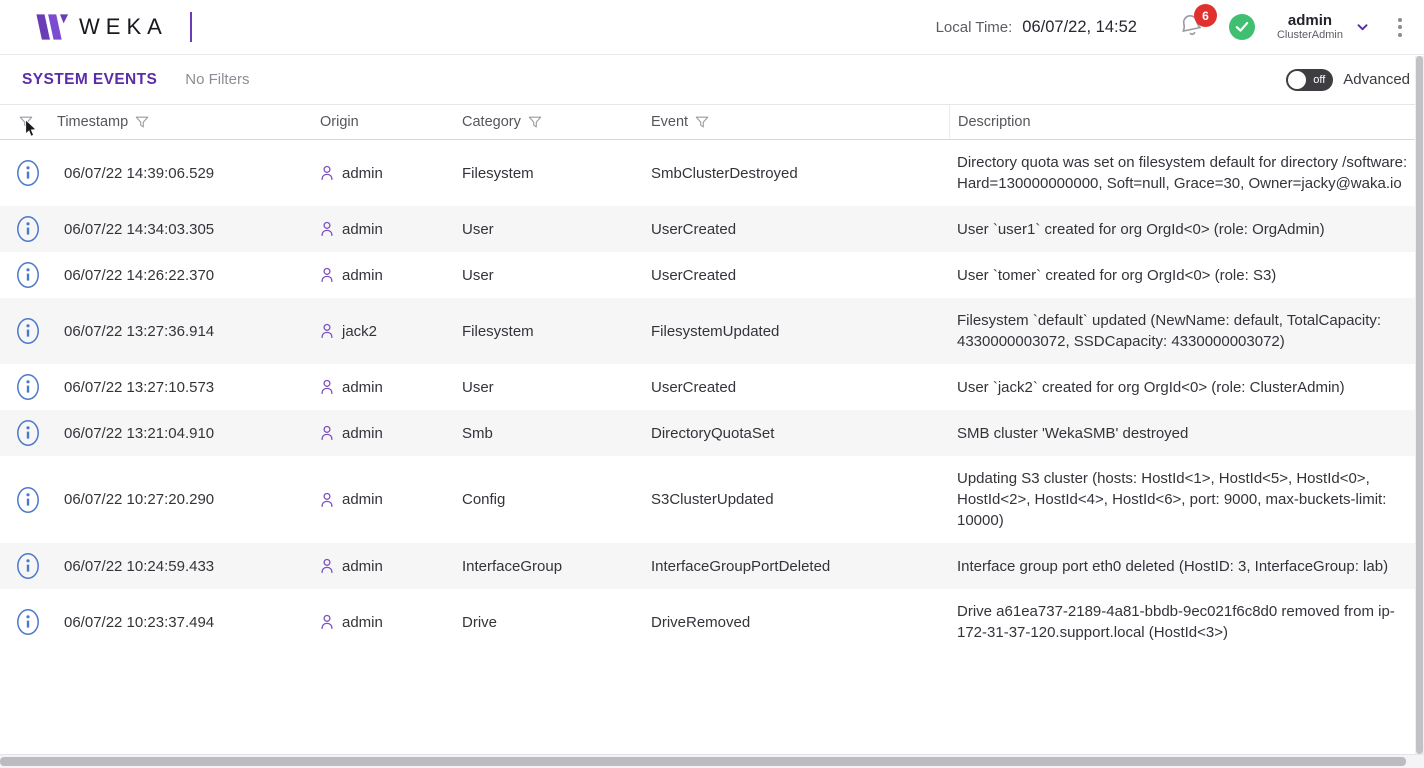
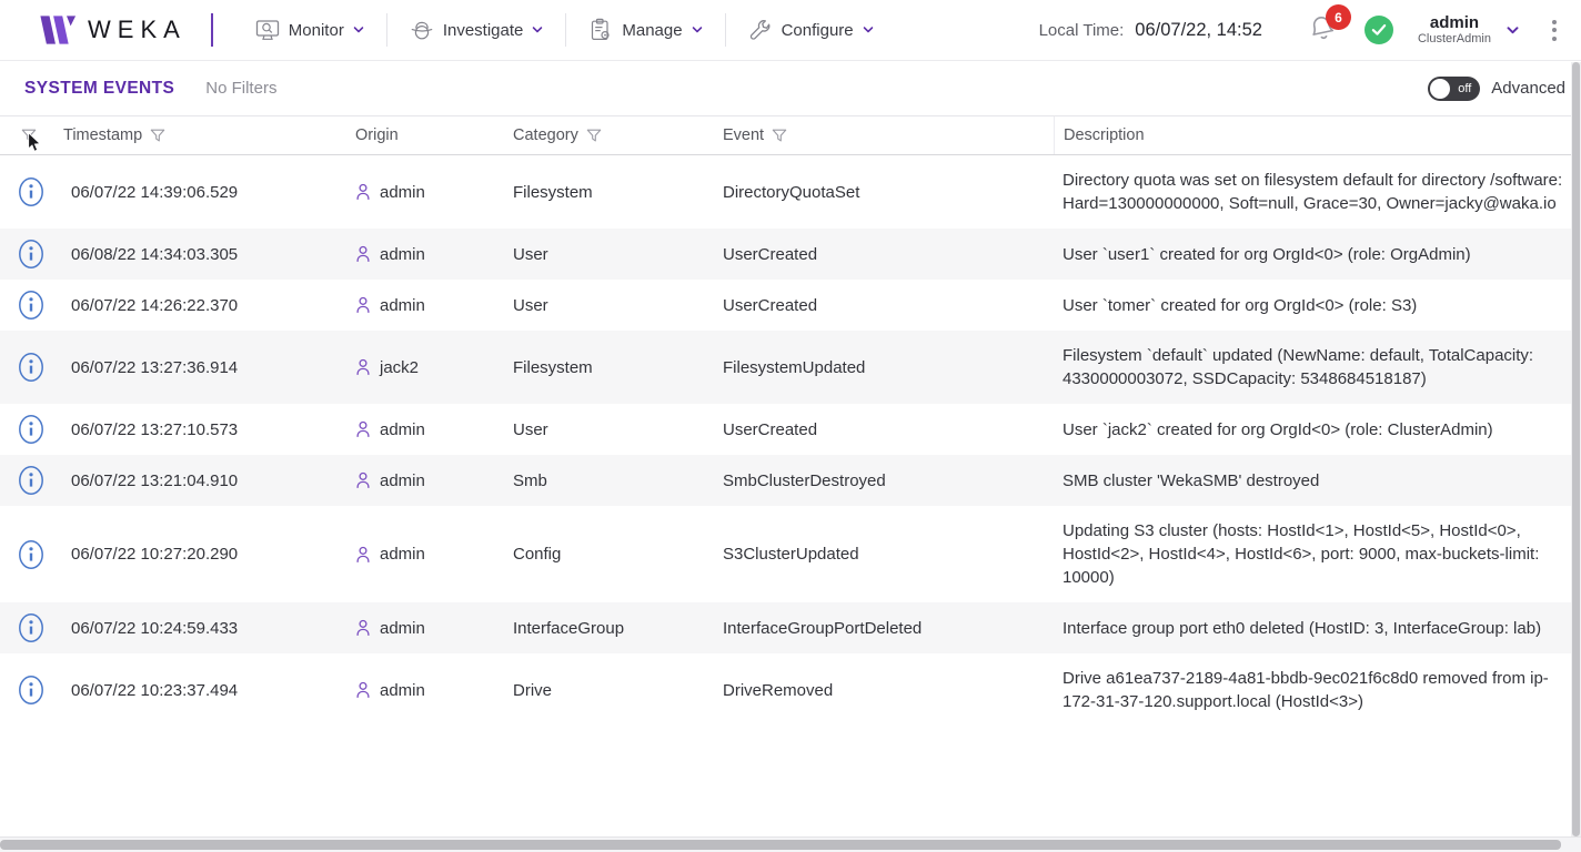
  WEKA
+ Monitor
+ Investigate
+ Manage
+ Configure
  Local Time:
  06/07/22, 14:52
  6
  admin
  ClusterAdmin
  SYSTEM EVENTS
  No Filters
  off
  Advanced
  Timestamp
  Origin
  Category
  Event
  Description
  06/07/22 14:39:06.529
  admin
  Filesystem
- SmbClusterDestroyed
+ DirectoryQuotaSet
  Directory quota was set on filesystem default for directory /software: Hard=130000000000, Soft=null, Grace=30, Owner=jacky@waka.io
- 06/07/22 14:34:03.305
+ 06/08/22 14:34:03.305
  admin
  User
  UserCreated
  User `user1` created for org OrgId<0> (role: OrgAdmin)
  06/07/22 14:26:22.370
  admin
  User
  UserCreated
  User `tomer` created for org OrgId<0> (role: S3)
  06/07/22 13:27:36.914
  jack2
  Filesystem
  FilesystemUpdated
- Filesystem `default` updated (NewName: default, TotalCapacity: 4330000003072, SSDCapacity: 4330000003072)
+ Filesystem `default` updated (NewName: default, TotalCapacity: 4330000003072, SSDCapacity: 5348684518187)
  06/07/22 13:27:10.573
  admin
  User
  UserCreated
  User `jack2` created for org OrgId<0> (role: ClusterAdmin)
  06/07/22 13:21:04.910
  admin
  Smb
- DirectoryQuotaSet
+ SmbClusterDestroyed
  SMB cluster 'WekaSMB' destroyed
  06/07/22 10:27:20.290
  admin
  Config
  S3ClusterUpdated
  Updating S3 cluster (hosts: HostId<1>, HostId<5>, HostId<0>, HostId<2>, HostId<4>, HostId<6>, port: 9000, max-buckets-limit: 10000)
  06/07/22 10:24:59.433
  admin
  InterfaceGroup
  InterfaceGroupPortDeleted
  Interface group port eth0 deleted (HostID: 3, InterfaceGroup: lab)
  06/07/22 10:23:37.494
  admin
  Drive
  DriveRemoved
  Drive a61ea737-2189-4a81-bbdb-9ec021f6c8d0 removed from ip-172-31-37-120.support.local (HostId<3>)
